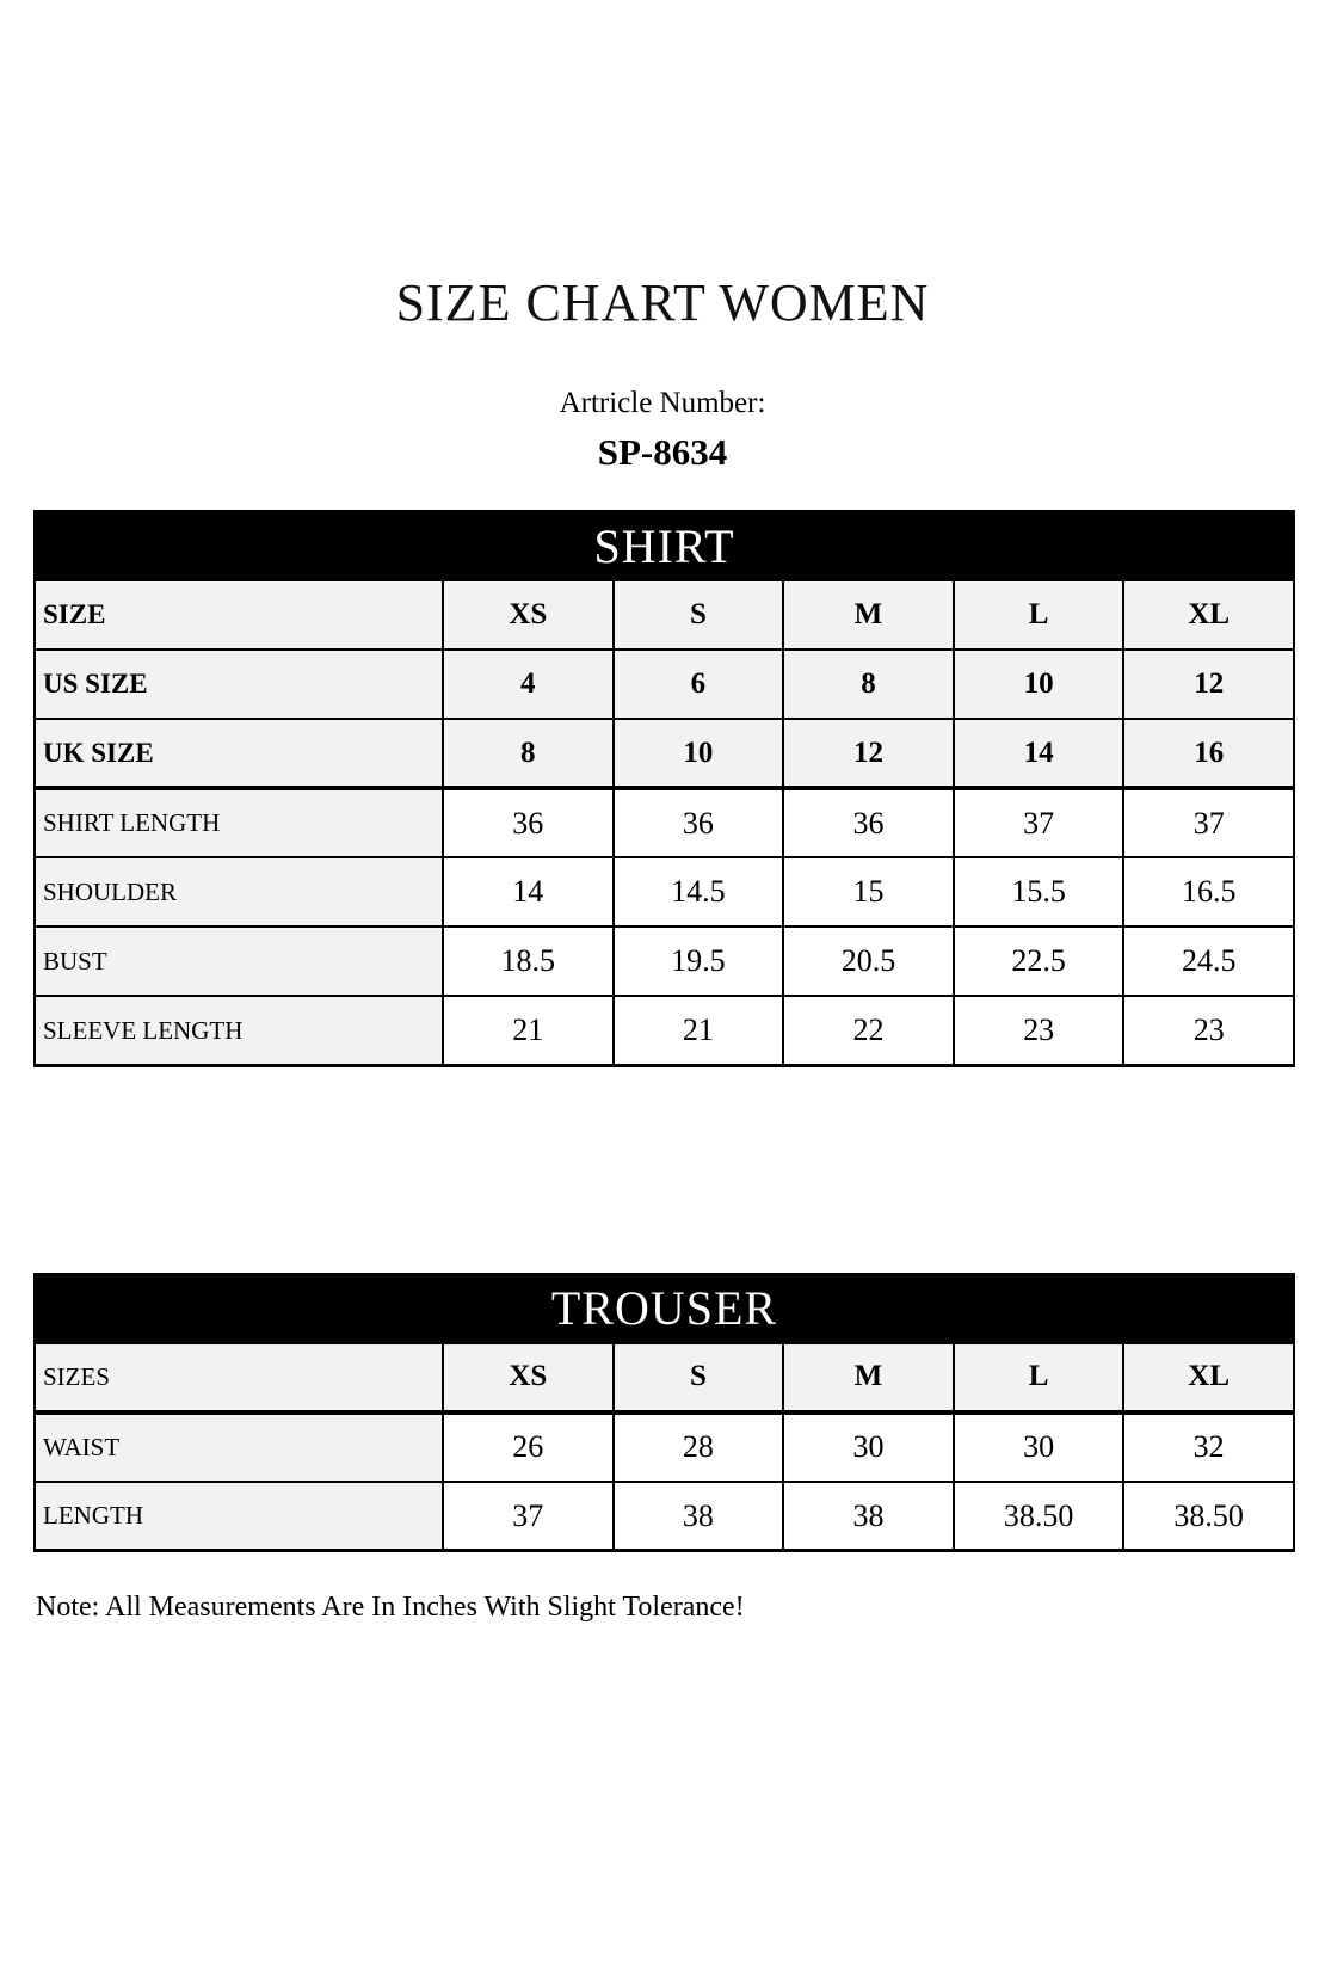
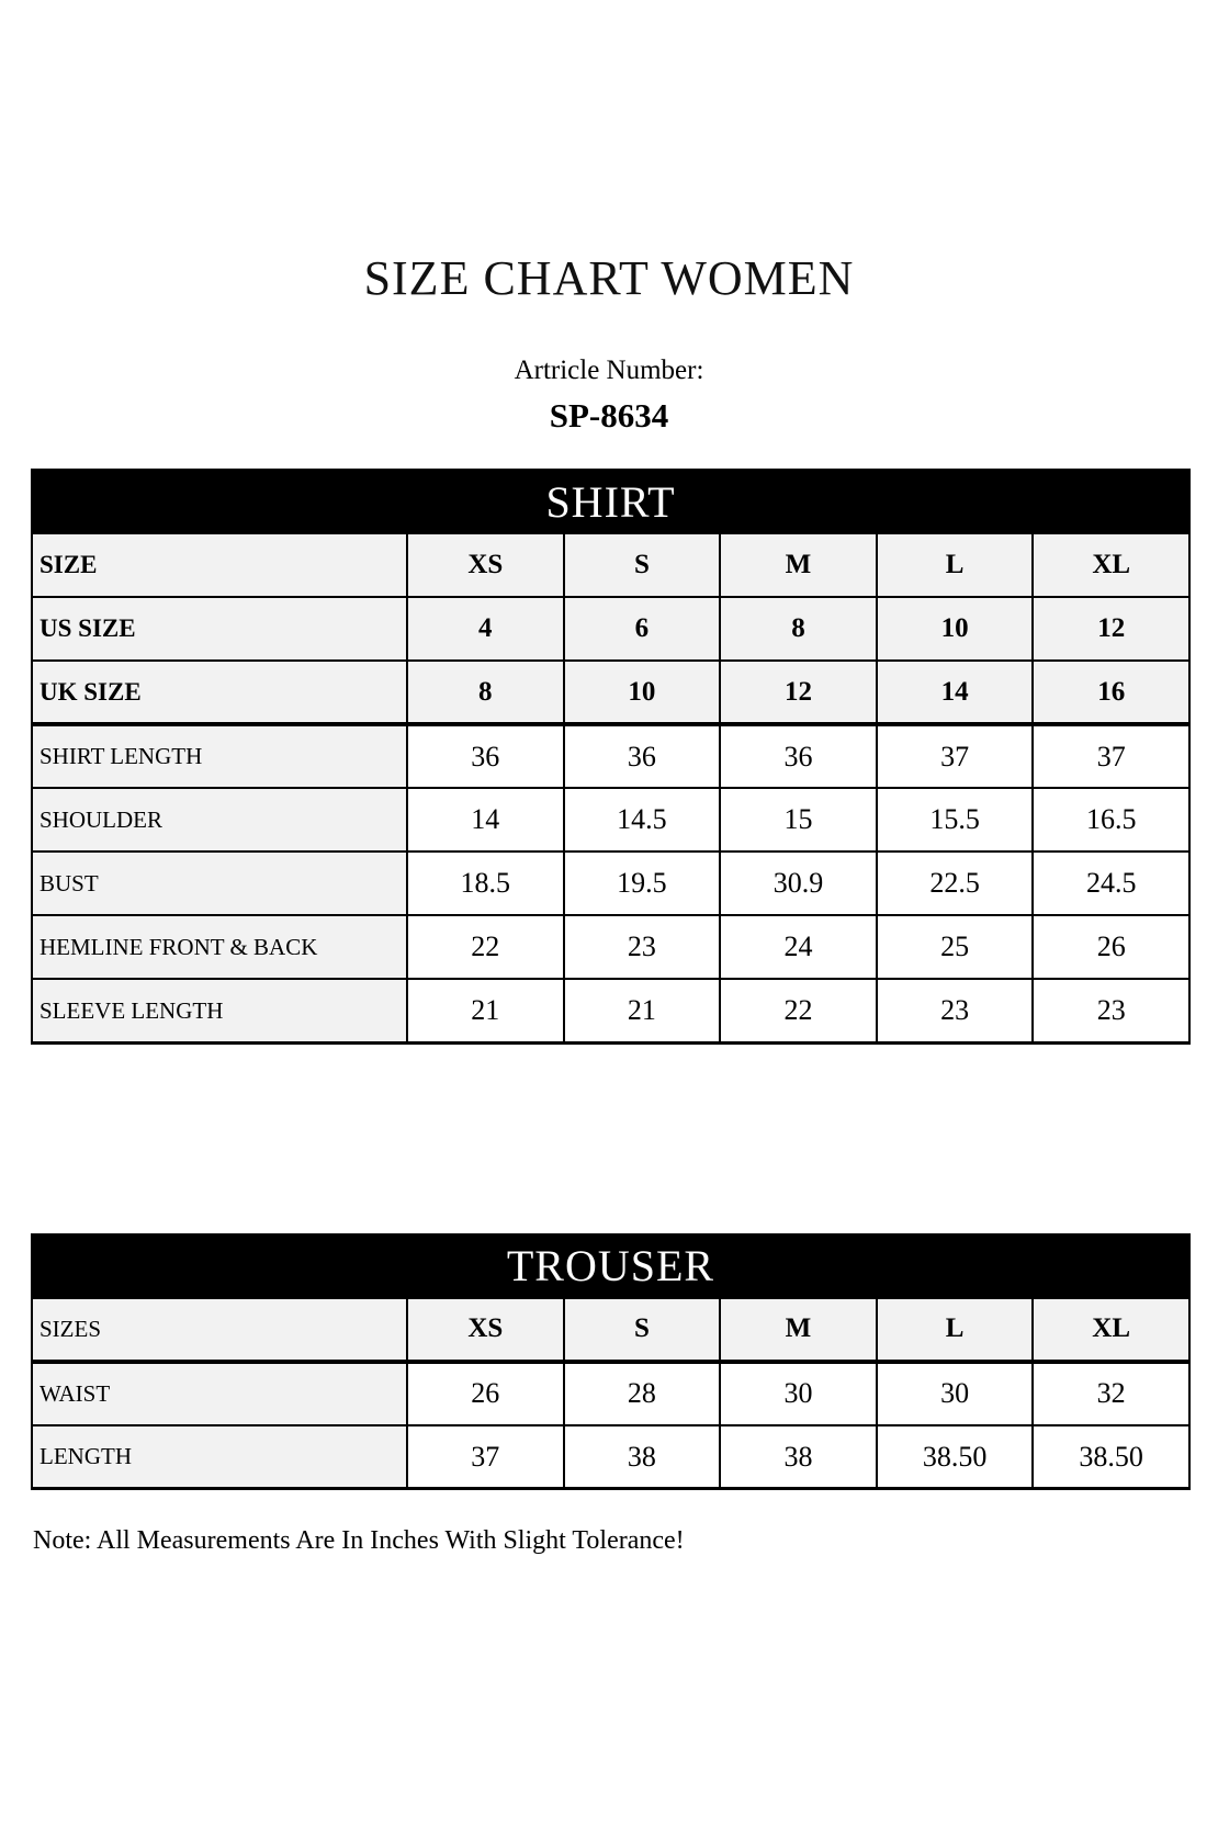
  SIZE CHART WOMEN
  Artricle Number:
  SP-8634
  SHIRT
  SIZE	XS	S	M	L	XL
  US SIZE	4	6	8	10	12
  UK SIZE	8	10	12	14	16
  SHIRT LENGTH	36	36	36	37	37
  SHOULDER	14	14.5	15	15.5	16.5
- BUST	18.5	19.5	20.5	22.5	24.5
+ BUST	18.5	19.5	30.9	22.5	24.5
+ HEMLINE FRONT & BACK	22	23	24	25	26
  SLEEVE LENGTH	21	21	22	23	23
  TROUSER
  SIZES	XS	S	M	L	XL
  WAIST	26	28	30	30	32
  LENGTH	37	38	38	38.50	38.50
  Note: All Measurements Are In Inches With Slight Tolerance!
